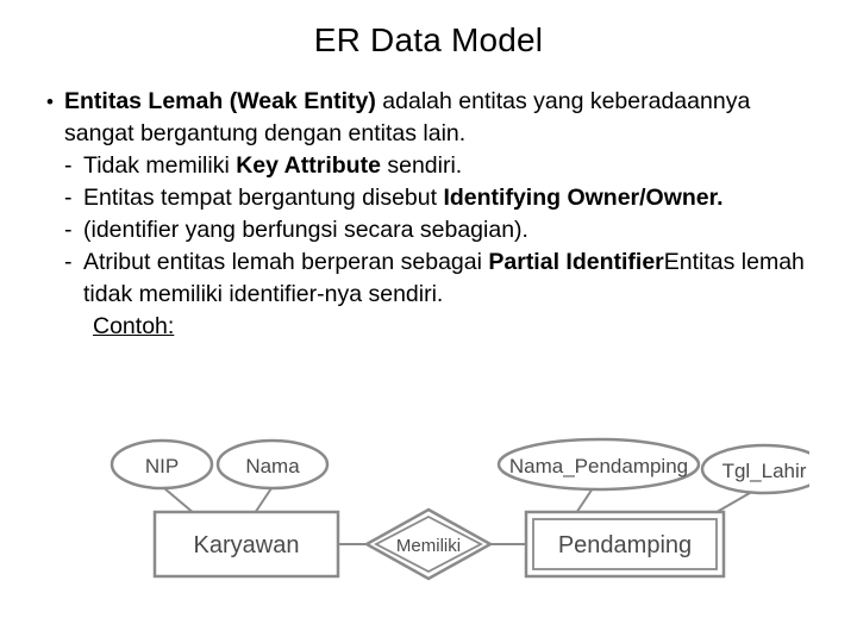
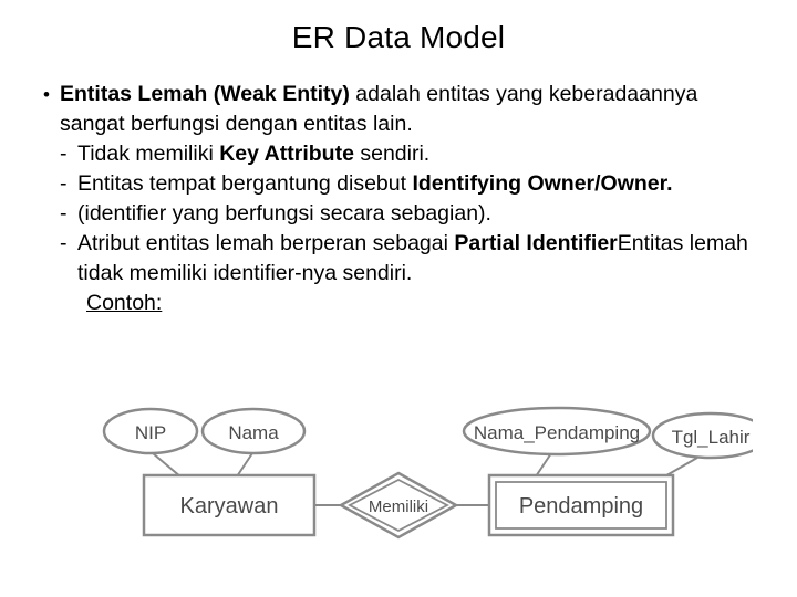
  ER Data Model
  •
- Entitas Lemah (Weak Entity) adalah entitas yang keberadaannya sangat bergantung dengan entitas lain.
+ Entitas Lemah (Weak Entity) adalah entitas yang keberadaannya sangat berfungsi dengan entitas lain.
  -
  Tidak memiliki Key Attribute sendiri.
  -
  Entitas tempat bergantung disebut Identifying Owner/Owner.
  -
  (identifier yang berfungsi secara sebagian).
  -
  Atribut entitas lemah berperan sebagai Partial IdentifierEntitas lemah tidak memiliki identifier-nya sendiri.
  Contoh:
  NIP
  Nama
  Nama_Pendamping
  Tgl_Lahir
  Karyawan
  Memiliki
  Pendamping
